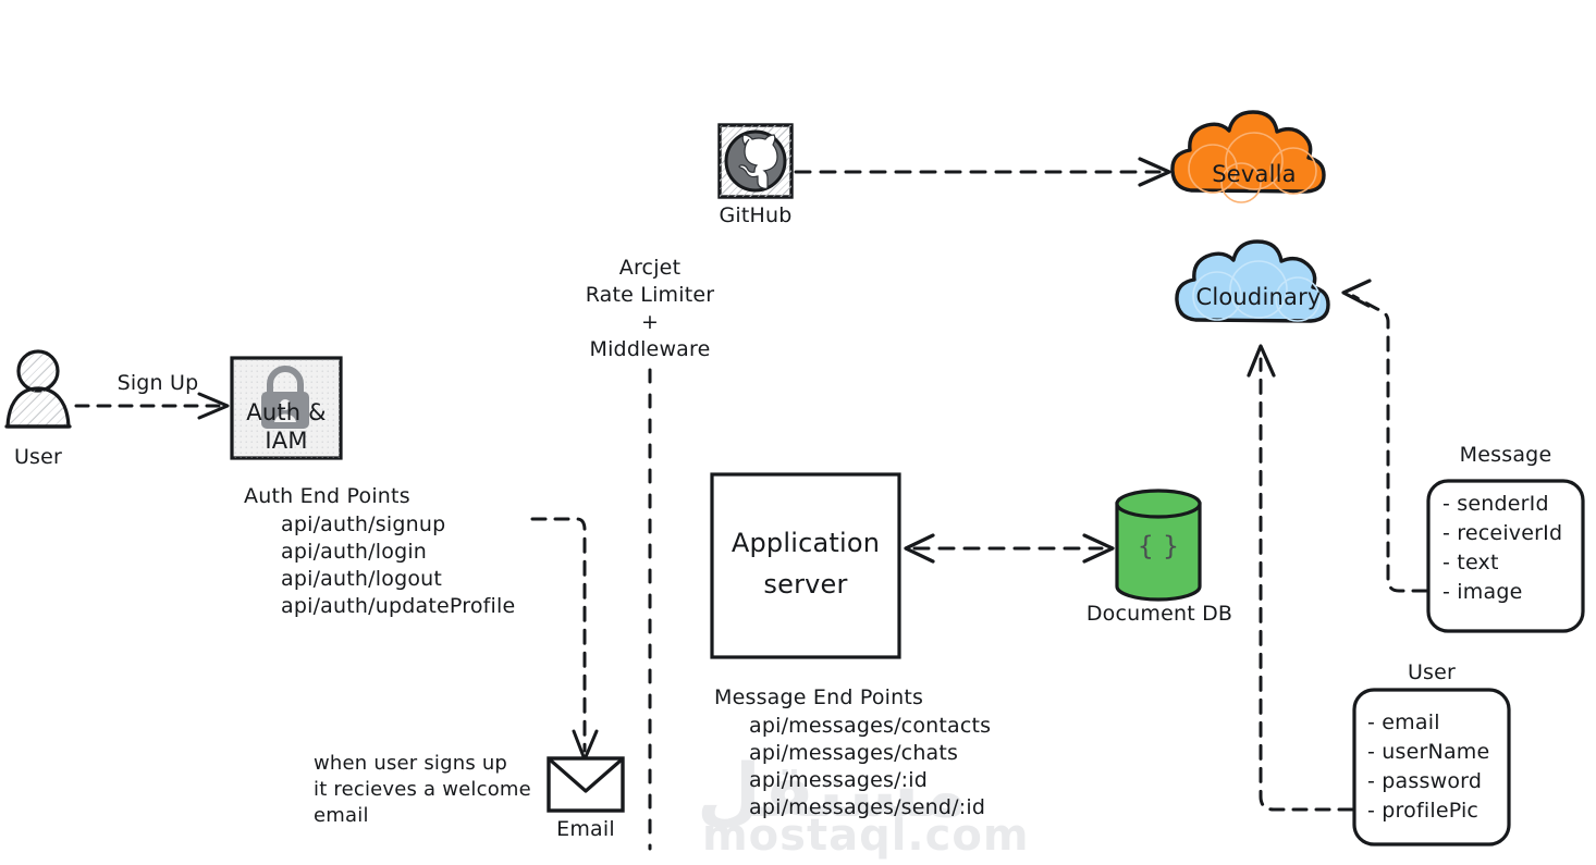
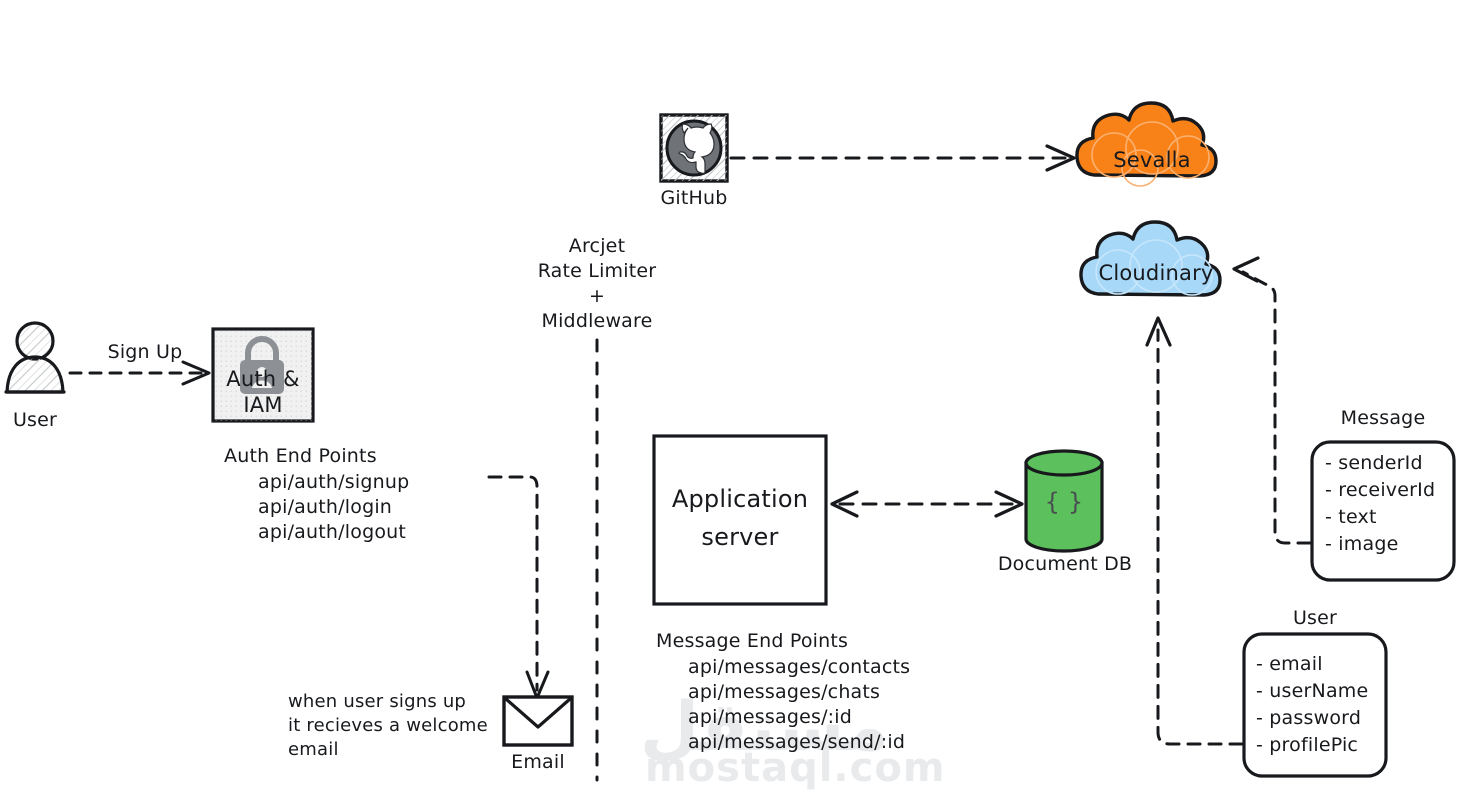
  مستقل
  mostaql.com
  User
  Sign Up
  Auth &
  IAM
  GitHub
  Sevalla
  Cloudinary
  Arcjet
  Rate Limiter
  +
  Middleware
  Auth End Points
  api/auth/signup
  api/auth/login
  api/auth/logout
- api/auth/updateProfile
  when user signs up
  it recieves a welcome
  email
  Email
  Application
  server
  { }
  Document DB
  Message End Points
  api/messages/contacts
  api/messages/chats
  api/messages/:id
  api/messages/send/:id
  Message
  - senderId
  - receiverId
  - text
  - image
  User
  - email
  - userName
  - password
  - profilePic
